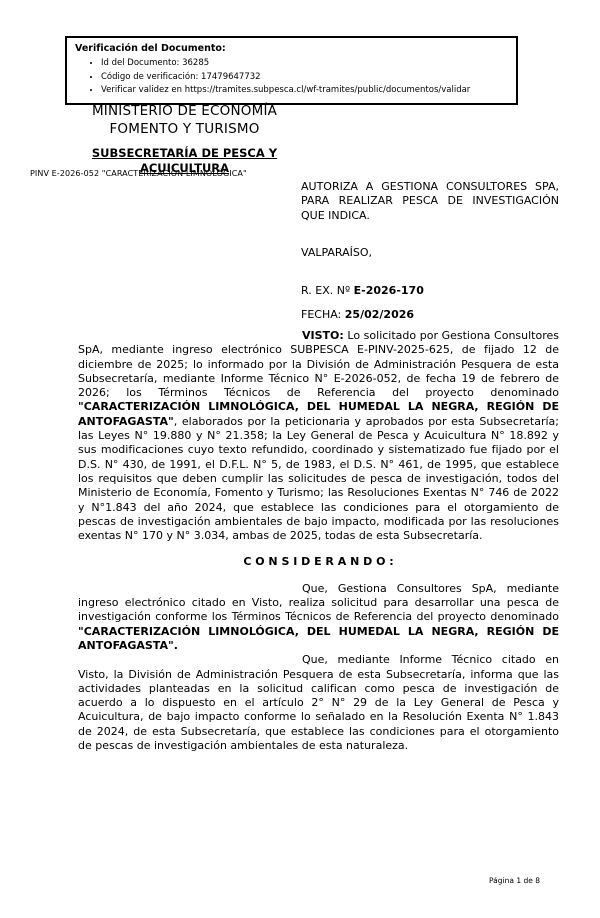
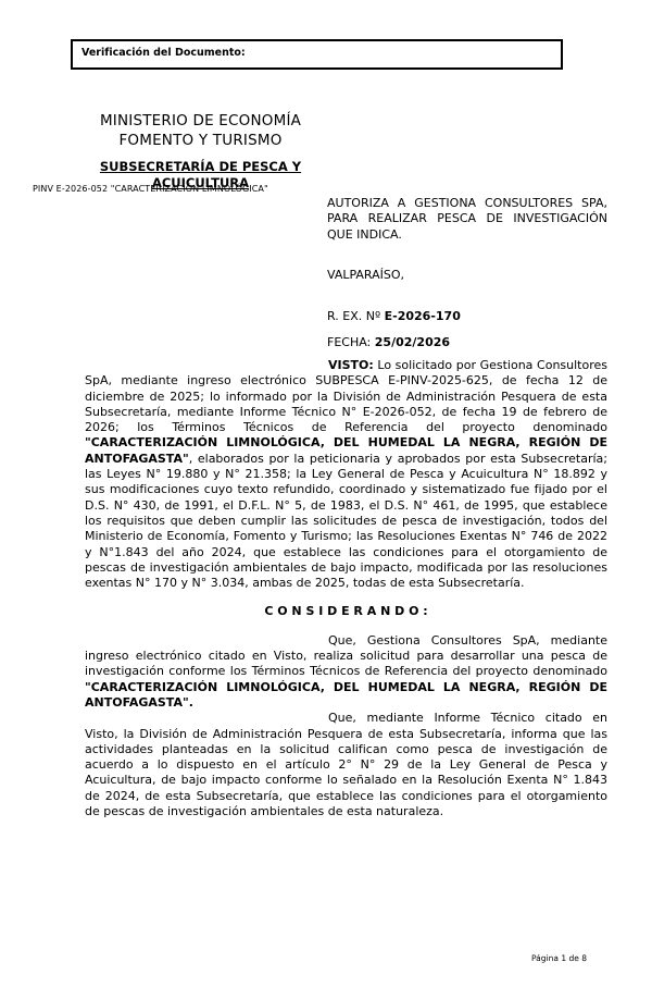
  Verificación del Documento:
- Id del Documento: 36285
- Código de verificación: 17479647732
- Verificar validez en https://tramites.subpesca.cl/wf-tramites/public/documentos/validar
  MINISTERIO DE ECONOMÍA
  FOMENTO Y TURISMO
  SUBSECRETARÍA DE PESCA Y ACUICULTURA
  PINV E-2026-052 "CARACTERIZACIÓN LIMNOLÓGICA"
  AUTORIZA A GESTIONA CONSULTORES SPA, PARA REALIZAR PESCA DE INVESTIGACIÓN QUE INDICA.
  VALPARAÍSO,
  R. EX. Nº E-2026-170
  FECHA: 25/02/2026
- VISTO: Lo solicitado por Gestiona Consultores SpA, mediante ingreso electrónico SUBPESCA E-PINV-2025-625, de fijado 12 de diciembre de 2025; lo informado por la División de Administración Pesquera de esta Subsecretaría, mediante Informe Técnico N° E-2026-052, de fecha 19 de febrero de 2026; los Términos Técnicos de Referencia del proyecto denominado "CARACTERIZACIÓN LIMNOLÓGICA, DEL HUMEDAL LA NEGRA, REGIÓN DE ANTOFAGASTA", elaborados por la peticionaria y aprobados por esta Subsecretaría; las Leyes N° 19.880 y N° 21.358; la Ley General de Pesca y Acuicultura N° 18.892 y sus modificaciones cuyo texto refundido, coordinado y sistematizado fue fijado por el D.S. N° 430, de 1991, el D.F.L. N° 5, de 1983, el D.S. N° 461, de 1995, que establece los requisitos que deben cumplir las solicitudes de pesca de investigación, todos del Ministerio de Economía, Fomento y Turismo; las Resoluciones Exentas N° 746 de 2022 y N°1.843 del año 2024, que establece las condiciones para el otorgamiento de pescas de investigación ambientales de bajo impacto, modificada por las resoluciones exentas N° 170 y N° 3.034, ambas de 2025, todas de esta Subsecretaría.
+ VISTO: Lo solicitado por Gestiona Consultores SpA, mediante ingreso electrónico SUBPESCA E-PINV-2025-625, de fecha 12 de diciembre de 2025; lo informado por la División de Administración Pesquera de esta Subsecretaría, mediante Informe Técnico N° E-2026-052, de fecha 19 de febrero de 2026; los Términos Técnicos de Referencia del proyecto denominado "CARACTERIZACIÓN LIMNOLÓGICA, DEL HUMEDAL LA NEGRA, REGIÓN DE ANTOFAGASTA", elaborados por la peticionaria y aprobados por esta Subsecretaría; las Leyes N° 19.880 y N° 21.358; la Ley General de Pesca y Acuicultura N° 18.892 y sus modificaciones cuyo texto refundido, coordinado y sistematizado fue fijado por el D.S. N° 430, de 1991, el D.F.L. N° 5, de 1983, el D.S. N° 461, de 1995, que establece los requisitos que deben cumplir las solicitudes de pesca de investigación, todos del Ministerio de Economía, Fomento y Turismo; las Resoluciones Exentas N° 746 de 2022 y N°1.843 del año 2024, que establece las condiciones para el otorgamiento de pescas de investigación ambientales de bajo impacto, modificada por las resoluciones exentas N° 170 y N° 3.034, ambas de 2025, todas de esta Subsecretaría.
  C O N S I D E R A N D O :
  Que, Gestiona Consultores SpA, mediante ingreso electrónico citado en Visto, realiza solicitud para desarrollar una pesca de investigación conforme los Términos Técnicos de Referencia del proyecto denominado "CARACTERIZACIÓN LIMNOLÓGICA, DEL HUMEDAL LA NEGRA, REGIÓN DE ANTOFAGASTA".
  Que, mediante Informe Técnico citado en Visto, la División de Administración Pesquera de esta Subsecretaría, informa que las actividades planteadas en la solicitud califican como pesca de investigación de acuerdo a lo dispuesto en el artículo 2° N° 29 de la Ley General de Pesca y Acuicultura, de bajo impacto conforme lo señalado en la Resolución Exenta N° 1.843 de 2024, de esta Subsecretaría, que establece las condiciones para el otorgamiento de pescas de investigación ambientales de esta naturaleza.
  Página 1 de 8
